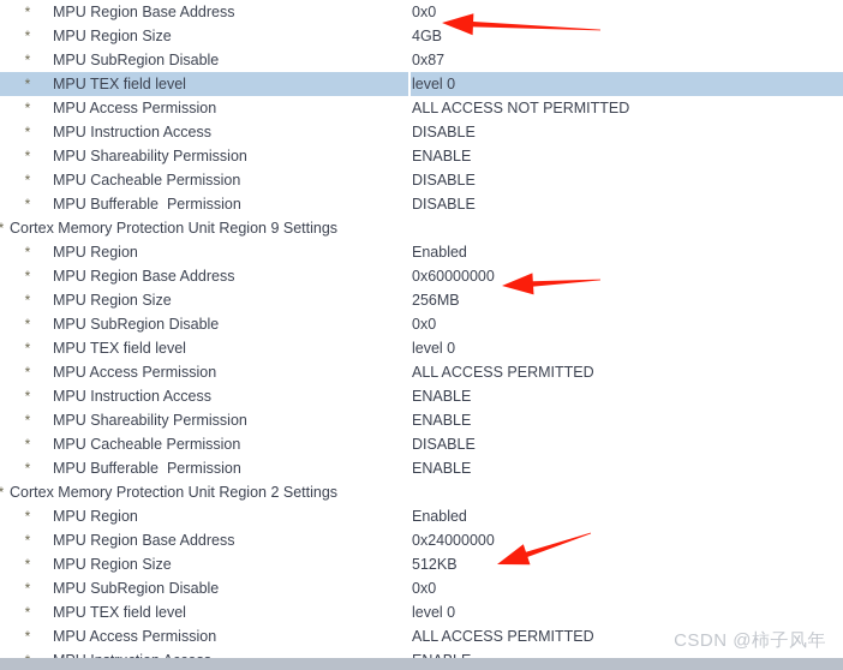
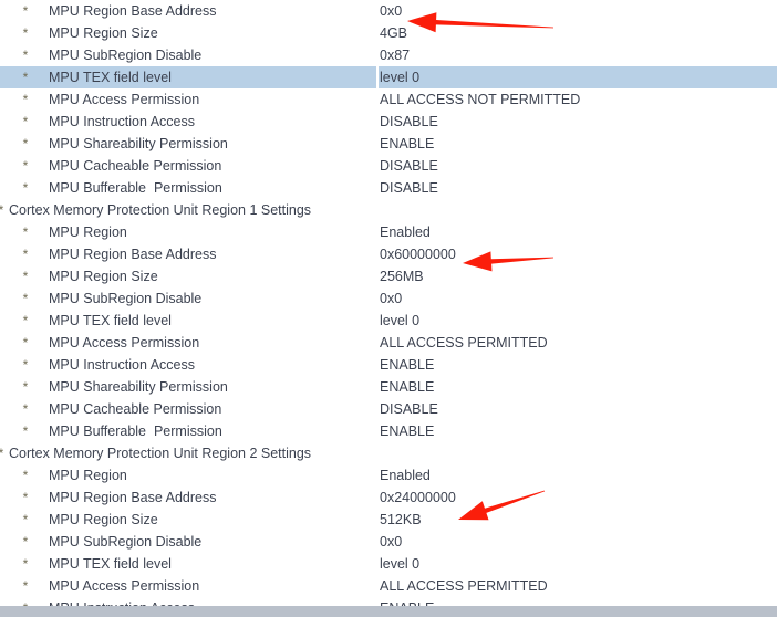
  *
  MPU Region Base Address
  0x0
  *
  MPU Region Size
  4GB
  *
  MPU SubRegion Disable
  0x87
  *
  MPU TEX field level
  level 0
  *
  MPU Access Permission
  ALL ACCESS NOT PERMITTED
  *
  MPU Instruction Access
  DISABLE
  *
  MPU Shareability Permission
  ENABLE
  *
  MPU Cacheable Permission
  DISABLE
  *
  MPU Bufferable Permission
  DISABLE
  *
- Cortex Memory Protection Unit Region 9 Settings
+ Cortex Memory Protection Unit Region 1 Settings
  *
  MPU Region
  Enabled
  *
  MPU Region Base Address
  0x60000000
  *
  MPU Region Size
  256MB
  *
  MPU SubRegion Disable
  0x0
  *
  MPU TEX field level
  level 0
  *
  MPU Access Permission
  ALL ACCESS PERMITTED
  *
  MPU Instruction Access
  ENABLE
  *
  MPU Shareability Permission
  ENABLE
  *
  MPU Cacheable Permission
  DISABLE
  *
  MPU Bufferable Permission
  ENABLE
  *
  Cortex Memory Protection Unit Region 2 Settings
  *
  MPU Region
  Enabled
  *
  MPU Region Base Address
  0x24000000
  *
  MPU Region Size
  512KB
  *
  MPU SubRegion Disable
  0x0
  *
  MPU TEX field level
  level 0
  *
  MPU Access Permission
  ALL ACCESS PERMITTED
- CSDN @柿子风年
